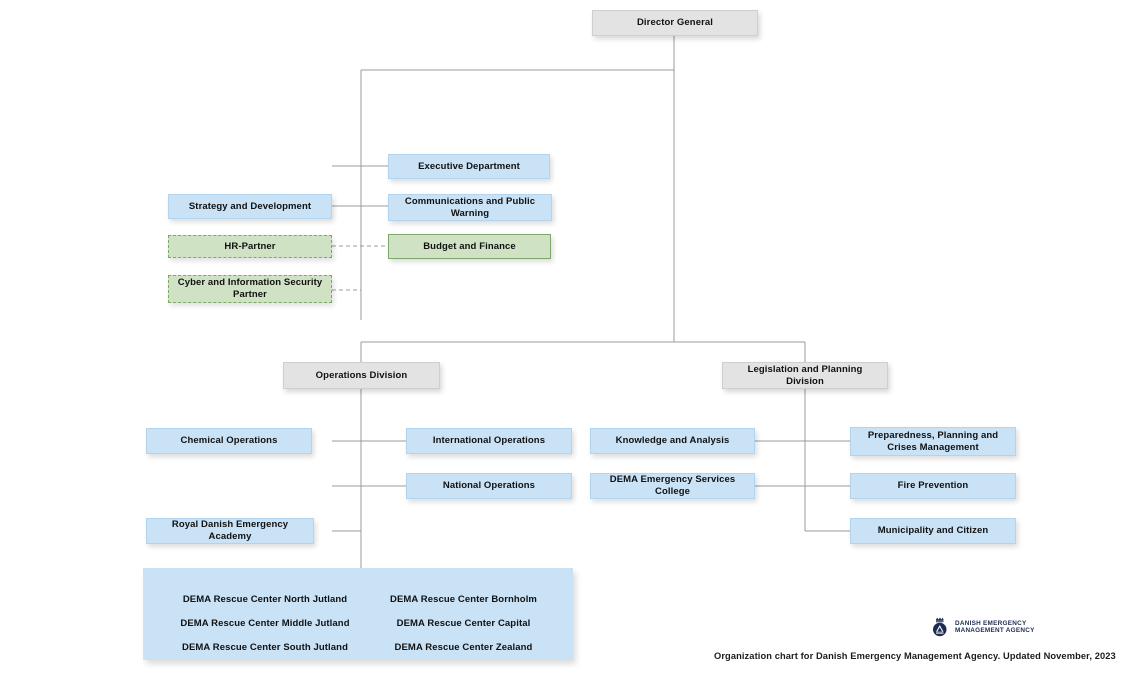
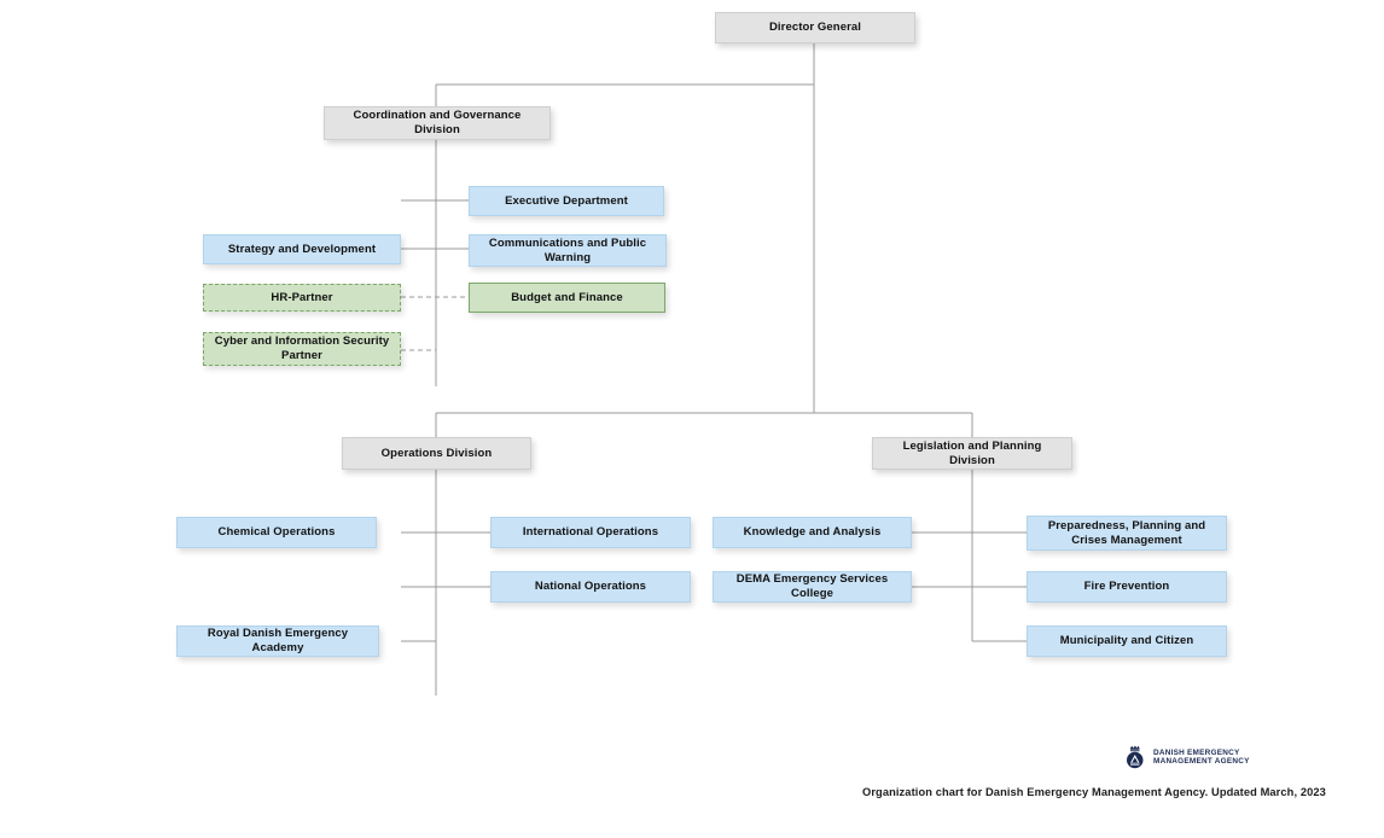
  Director General
+ Coordination and Governance Division
  Strategy and Development
  HR-Partner
  Cyber and Information Security Partner
  Executive Department
  Communications and Public Warning
  Budget and Finance
  Operations Division
  Legislation and Planning Division
  Chemical Operations
  Royal Danish Emergency Academy
  International Operations
  National Operations
  Knowledge and Analysis
  DEMA Emergency Services College
  Preparedness, Planning and Crises Management
  Fire Prevention
  Municipality and Citizen
- DEMA Rescue Center North Jutland
- DEMA Rescue Center Middle Jutland
- DEMA Rescue Center South Jutland
- DEMA Rescue Center Bornholm
- DEMA Rescue Center Capital
- DEMA Rescue Center Zealand
- Organization chart for Danish Emergency Management Agency. Updated November, 2023
+ Organization chart for Danish Emergency Management Agency. Updated March, 2023
